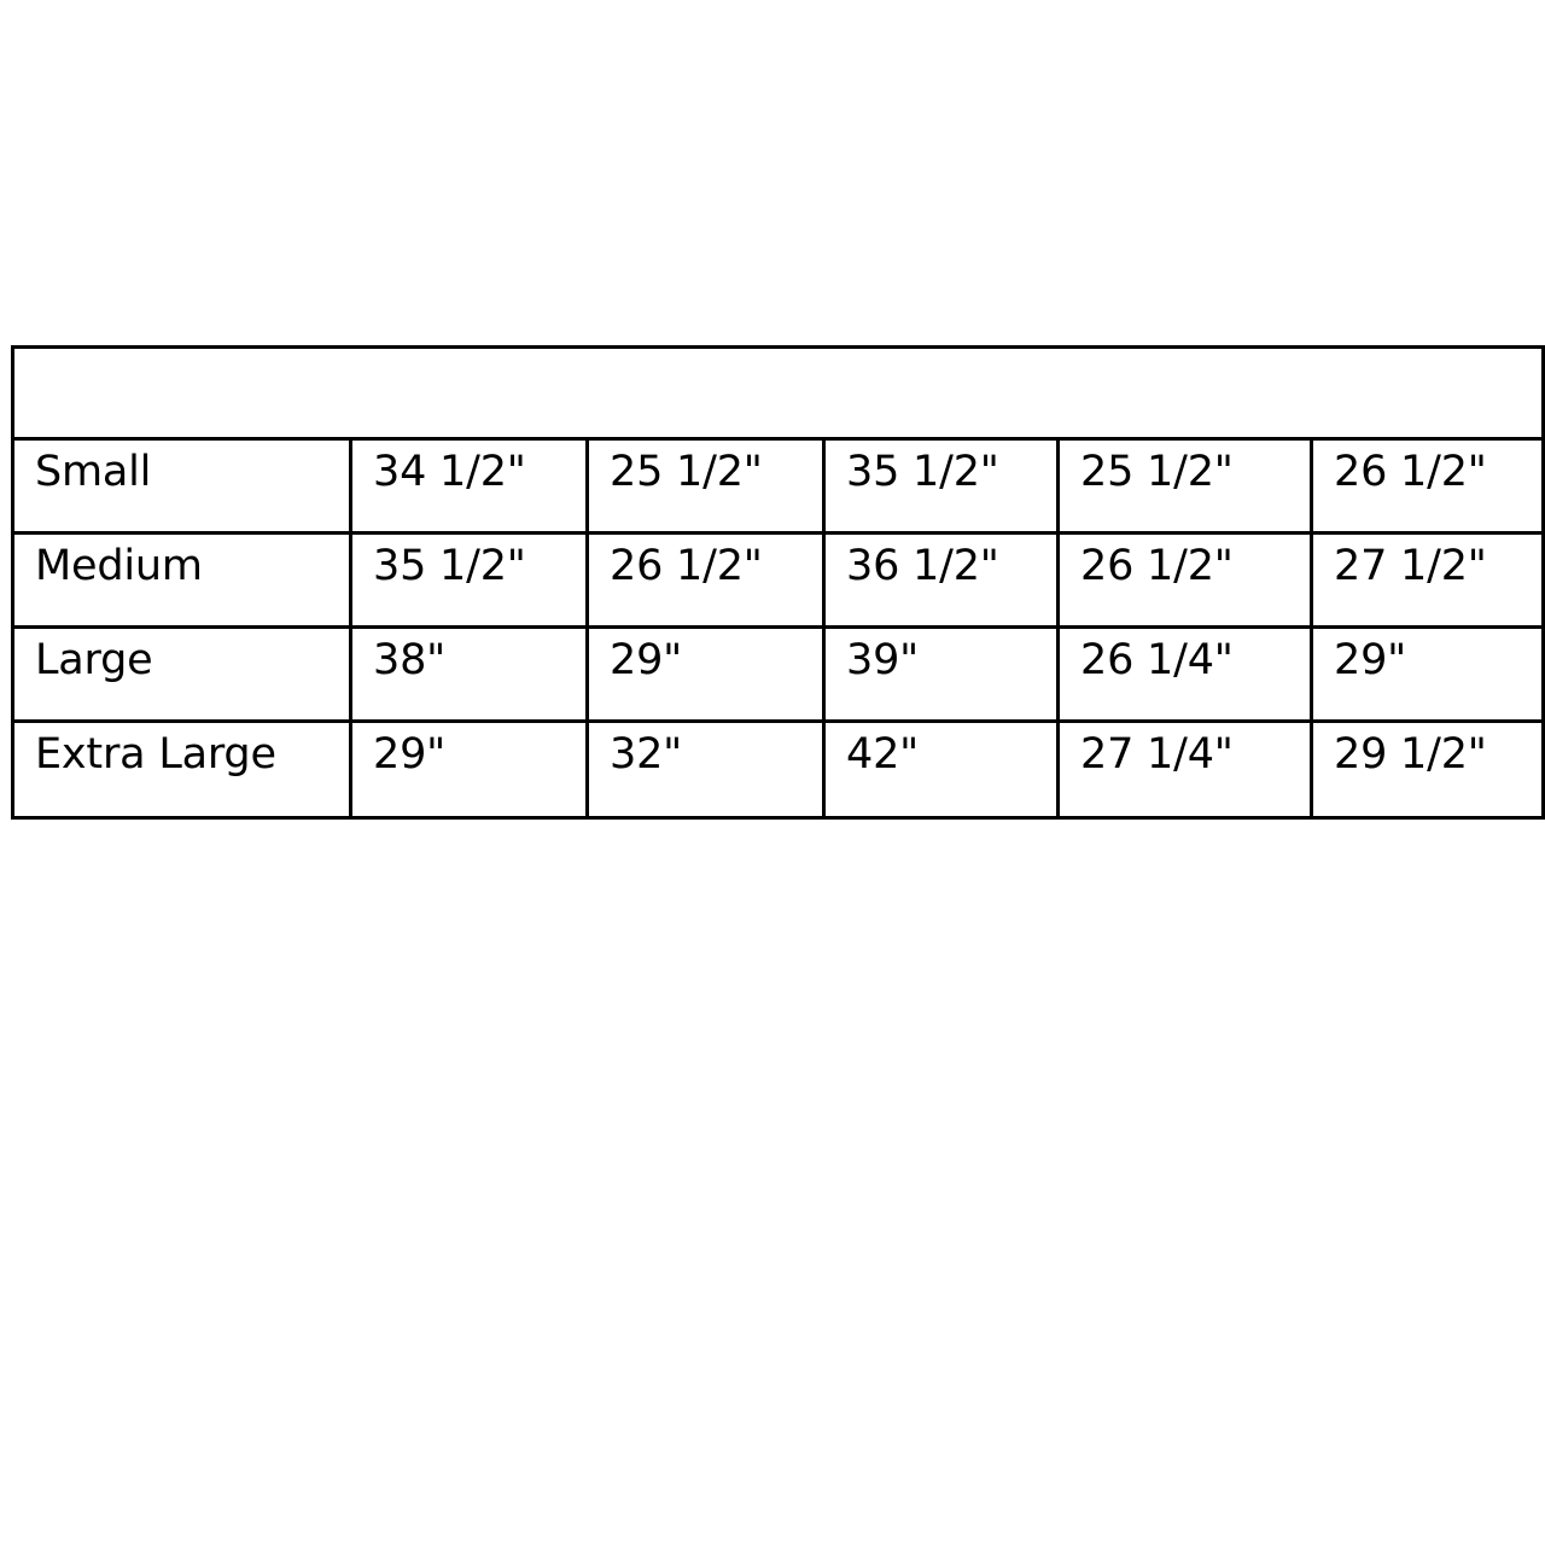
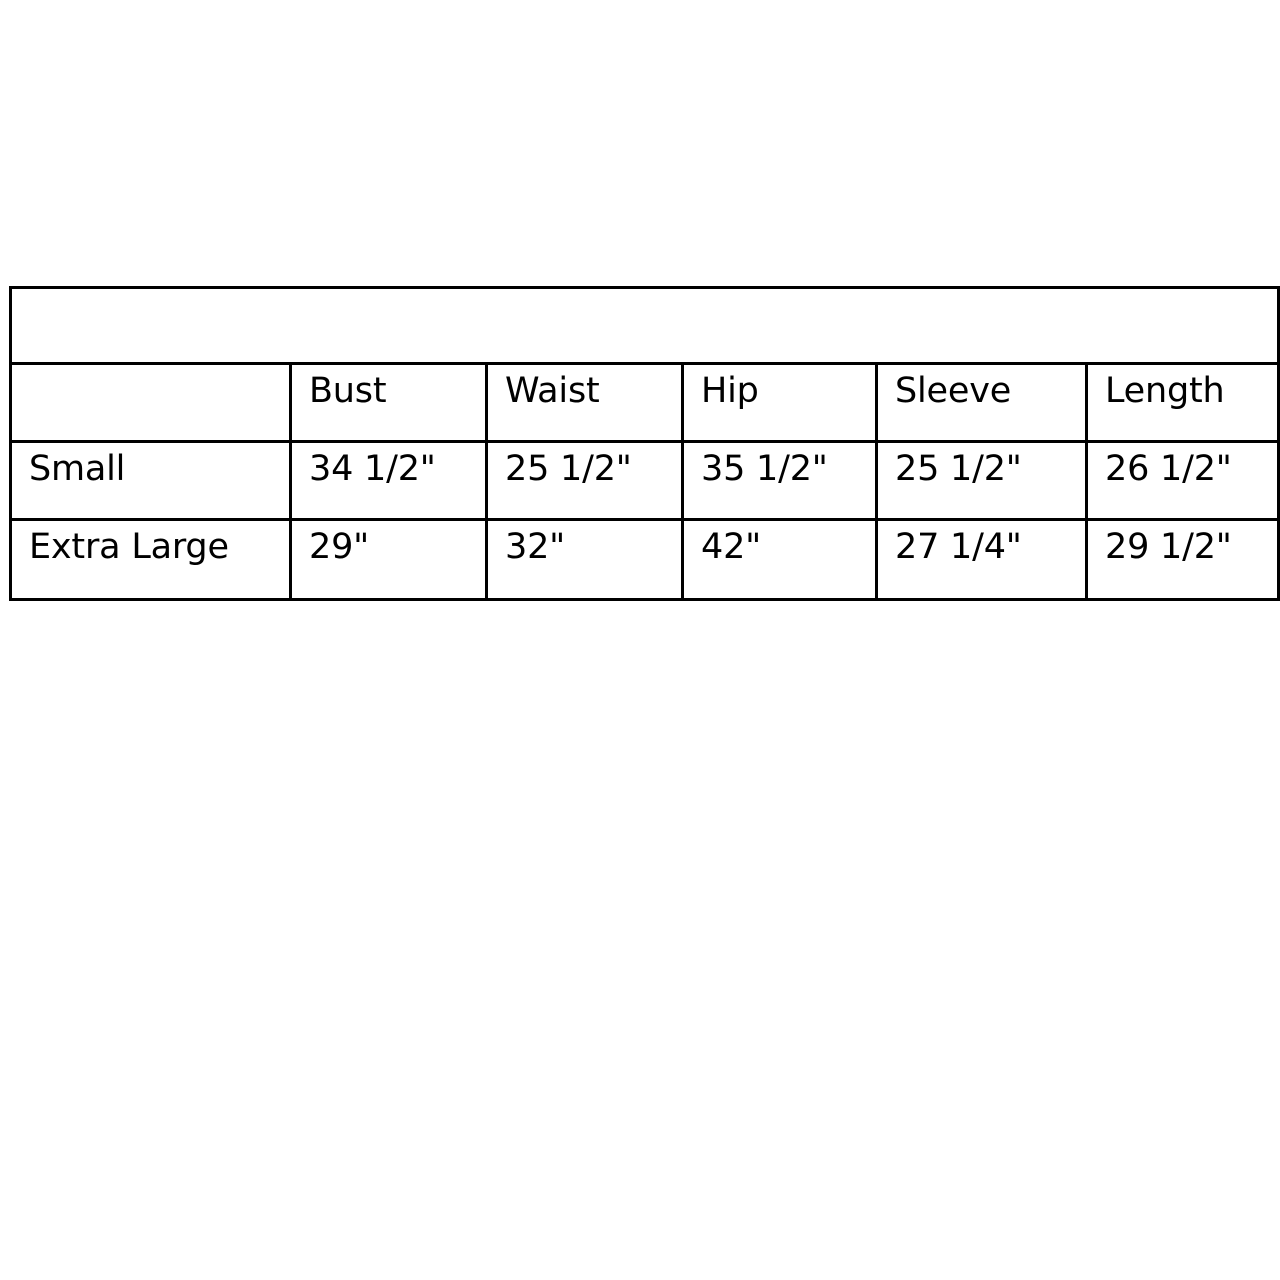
+ 	Bust	Waist	Hip	Sleeve	Length
  Small	34 1/2"	25 1/2"	35 1/2"	25 1/2"	26 1/2"
- Medium	35 1/2"	26 1/2"	36 1/2"	26 1/2"	27 1/2"
- Large	38"	29"	39"	26 1/4"	29"
  Extra Large	29"	32"	42"	27 1/4"	29 1/2"
